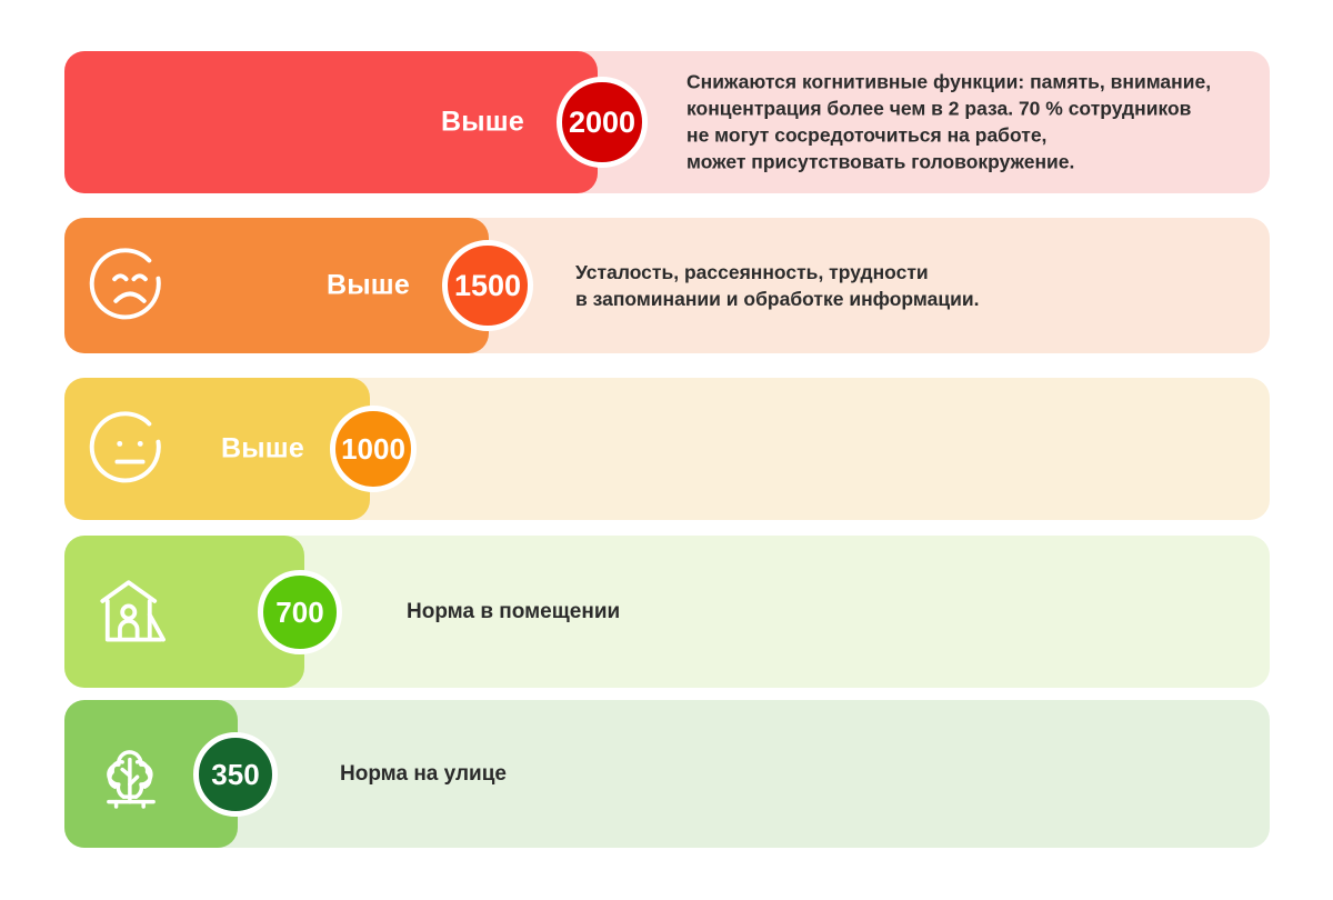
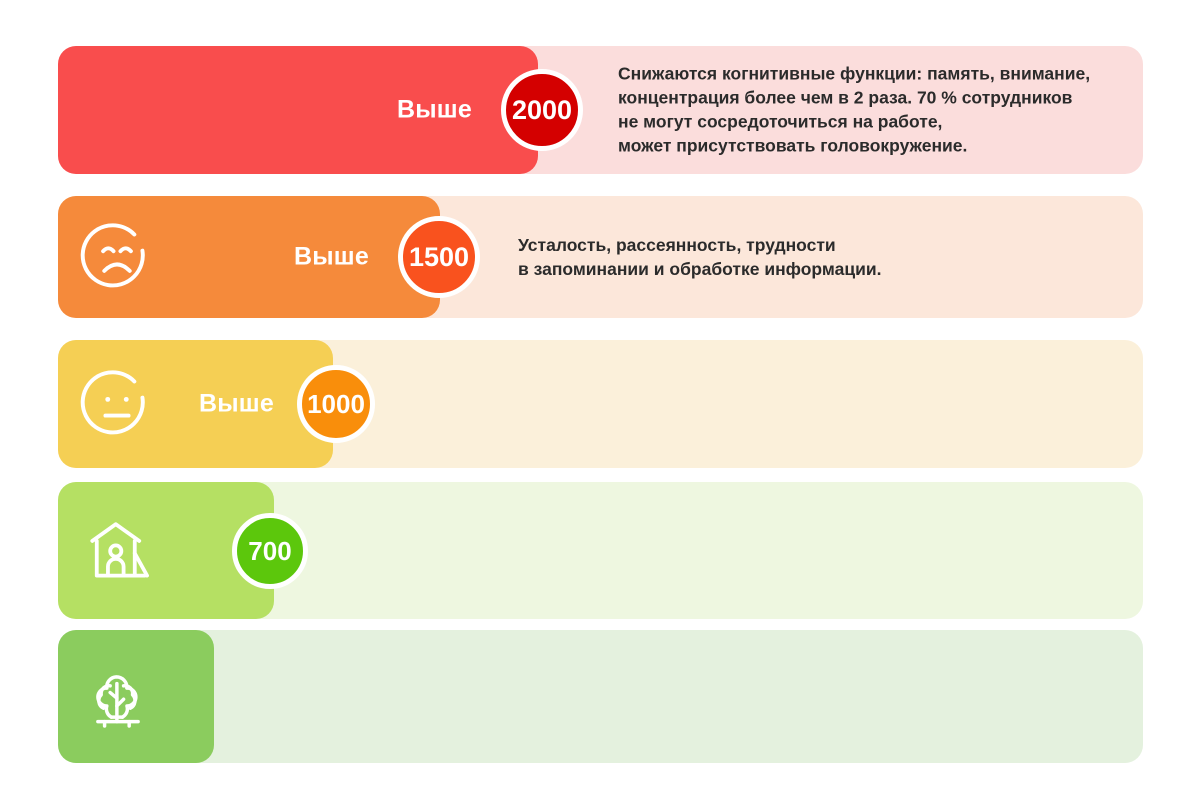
  Выше
  2000
  Снижаются когнитивные функции: память, внимание,
  концентрация более чем в 2 раза. 70 % сотрудников
  не могут сосредоточиться на работе,
  может присутствовать головокружение.
  Выше
  1500
  Усталость, рассеянность, трудности
  в запоминании и обработке информации.
  Выше
  1000
  700
- Норма в помещении
- 350
- Норма на улице
